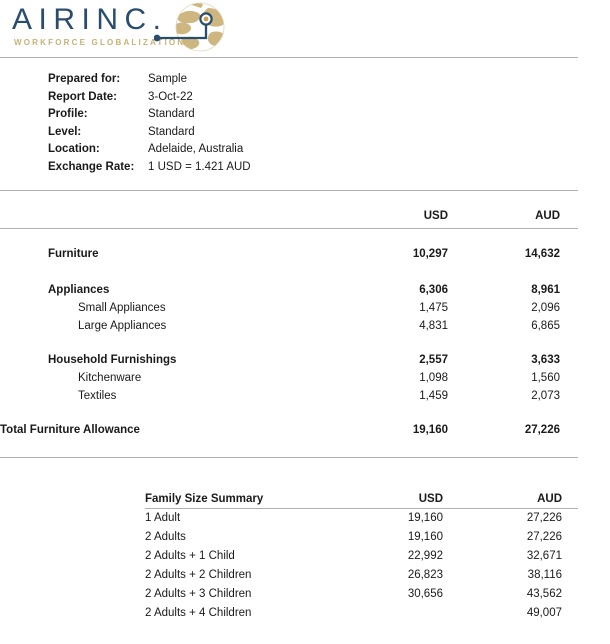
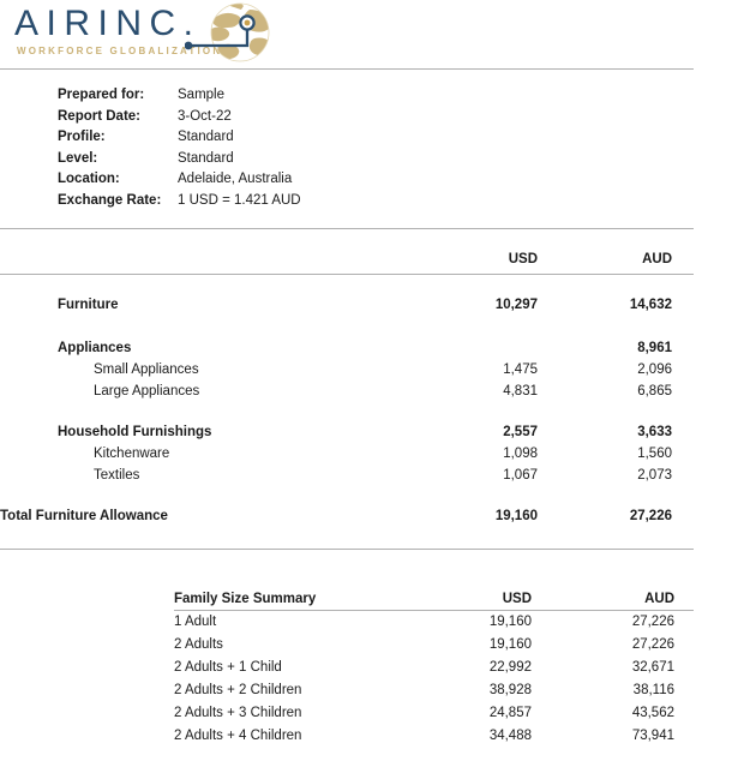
  AIRINC.
  WORKFORCE GLOBALIZATIO
  Prepared for:
  Sample
  Report Date:
  3-Oct-22
  Profile:
  Standard
  Level:
  Standard
  Location:
  Adelaide, Australia
  Exchange Rate:
  1 USD = 1.421 AUD
  USD
  AUD
  Furniture
  10,297
  14,632
  Appliances
- 6,306
  8,961
  Small Appliances
  1,475
  2,096
  Large Appliances
  4,831
  6,865
  Household Furnishings
  2,557
  3,633
  Kitchenware
  1,098
  1,560
  Textiles
- 1,459
+ 1,067
  2,073
  Total Furniture Allowance
  19,160
  27,226
  Family Size Summary
  USD
  AUD
  1 Adult
  19,160
  27,226
  2 Adults
  19,160
  27,226
  2 Adults + 1 Child
  22,992
  32,671
  2 Adults + 2 Children
- 26,823
+ 38,928
  38,116
  2 Adults + 3 Children
- 30,656
+ 24,857
  43,562
  2 Adults + 4 Children
+ 34,488
- 49,007
+ 73,941
